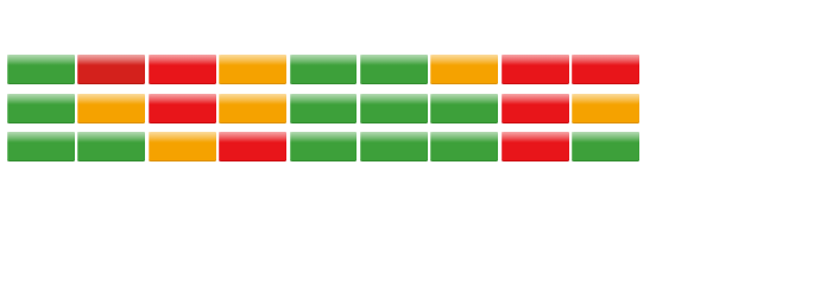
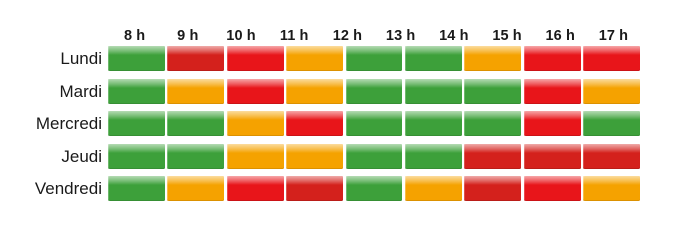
+ 8 h
+ 9 h
+ 10 h
+ 11 h
+ 12 h
+ 13 h
+ 14 h
+ 15 h
+ 16 h
+ 17 h
+ Lundi
+ Mardi
+ Mercredi
+ Jeudi
+ Vendredi
